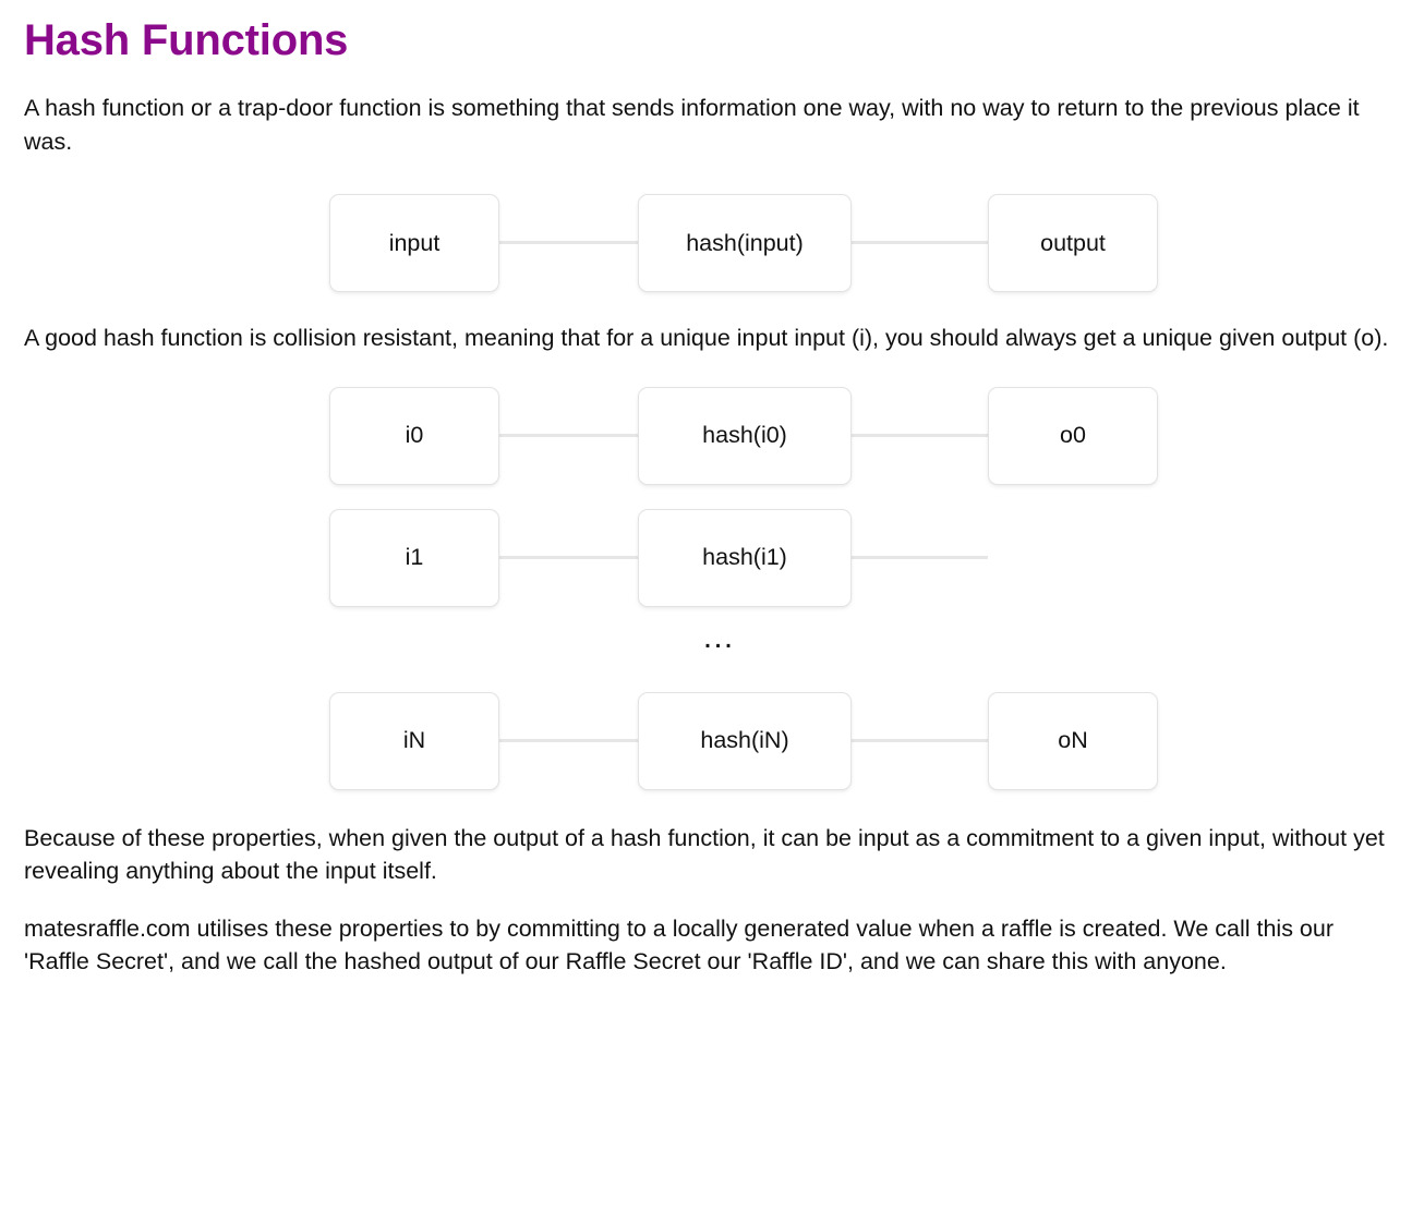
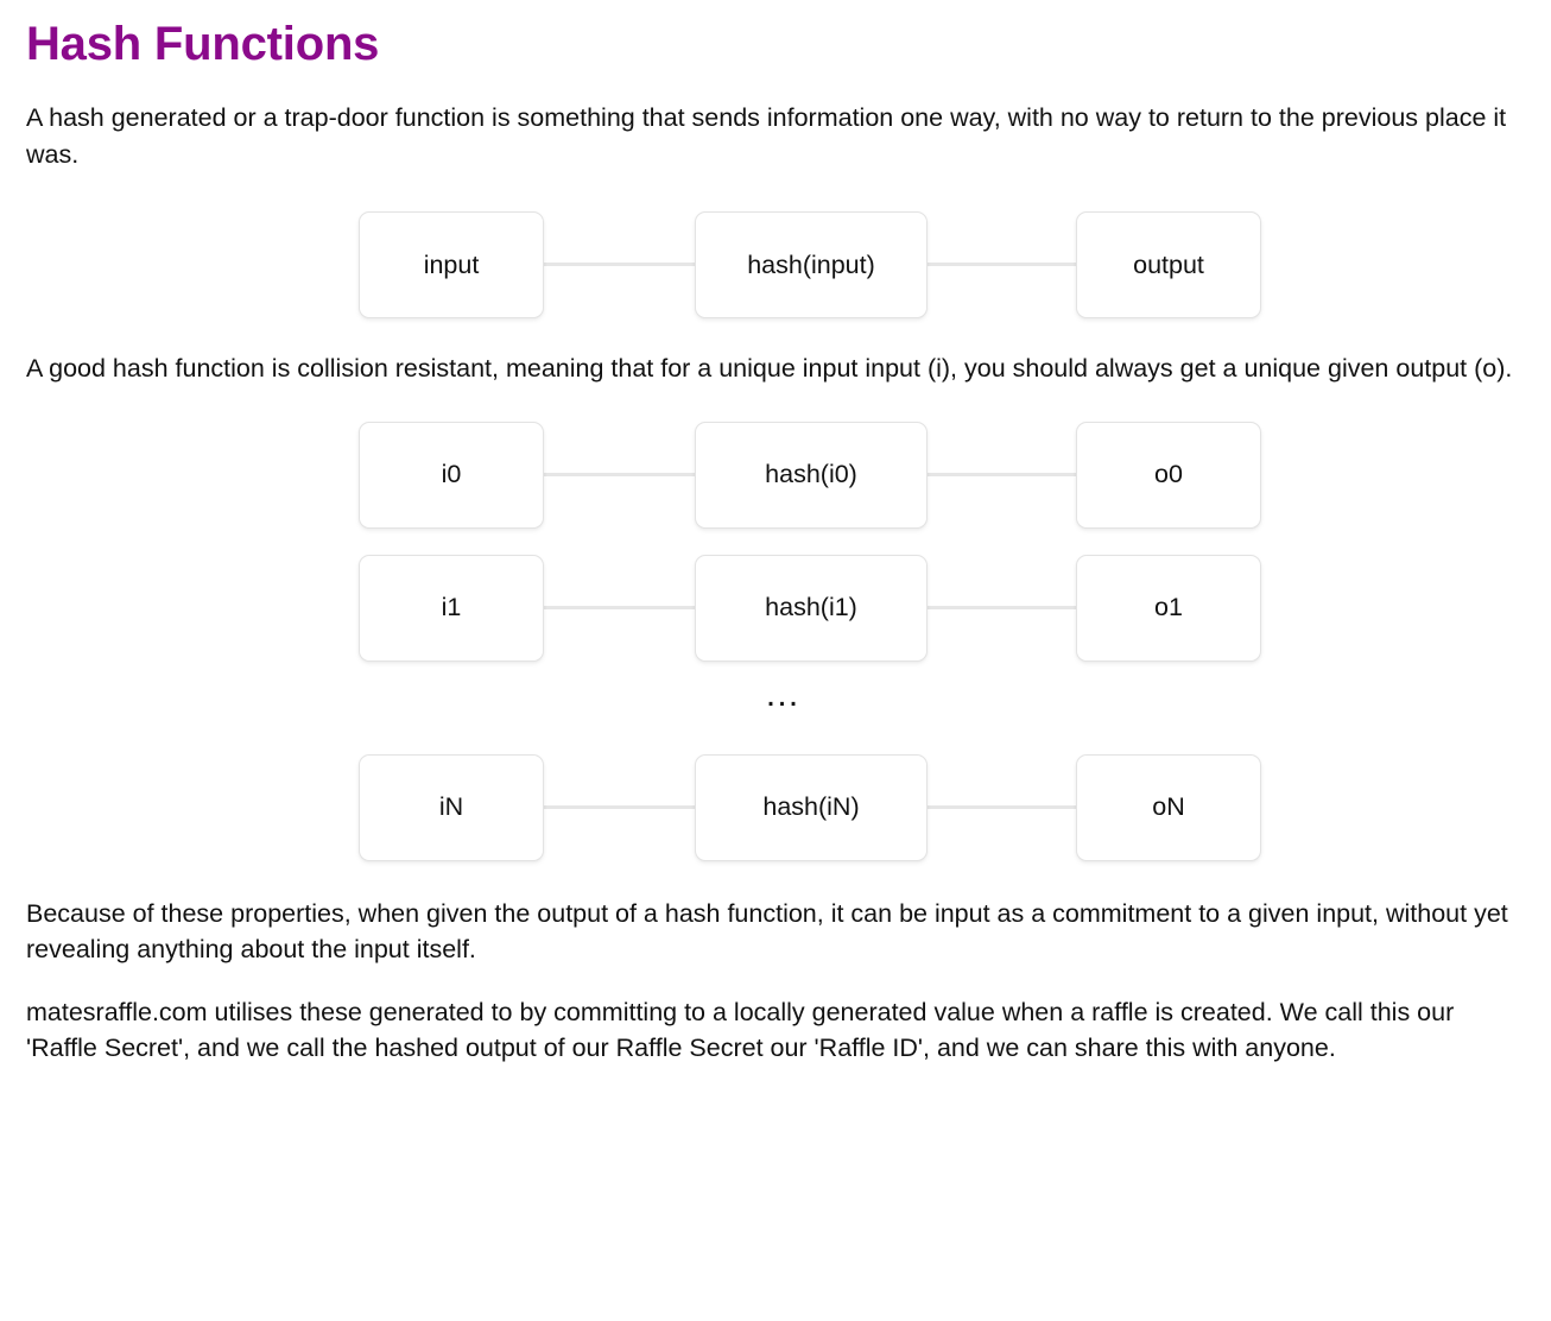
  Hash Functions
- A hash function or a trap-door function is something that sends information one way, with no way to return to the previous place it was.
+ A hash generated or a trap-door function is something that sends information one way, with no way to return to the previous place it was.
  input
  hash(input)
  output
  A good hash function is collision resistant, meaning that for a unique input input (i), you should always get a unique given output (o).
  i0
  hash(i0)
  o0
  i1
  hash(i1)
+ o1
  …
  iN
  hash(iN)
  oN
  Because of these properties, when given the output of a hash function, it can be input as a commitment to a given input, without yet revealing anything about the input itself.
- matesraffle.com utilises these properties to by committing to a locally generated value when a raffle is created. We call this our 'Raffle Secret', and we call the hashed output of our Raffle Secret our 'Raffle ID', and we can share this with anyone.
+ matesraffle.com utilises these generated to by committing to a locally generated value when a raffle is created. We call this our 'Raffle Secret', and we call the hashed output of our Raffle Secret our 'Raffle ID', and we can share this with anyone.
